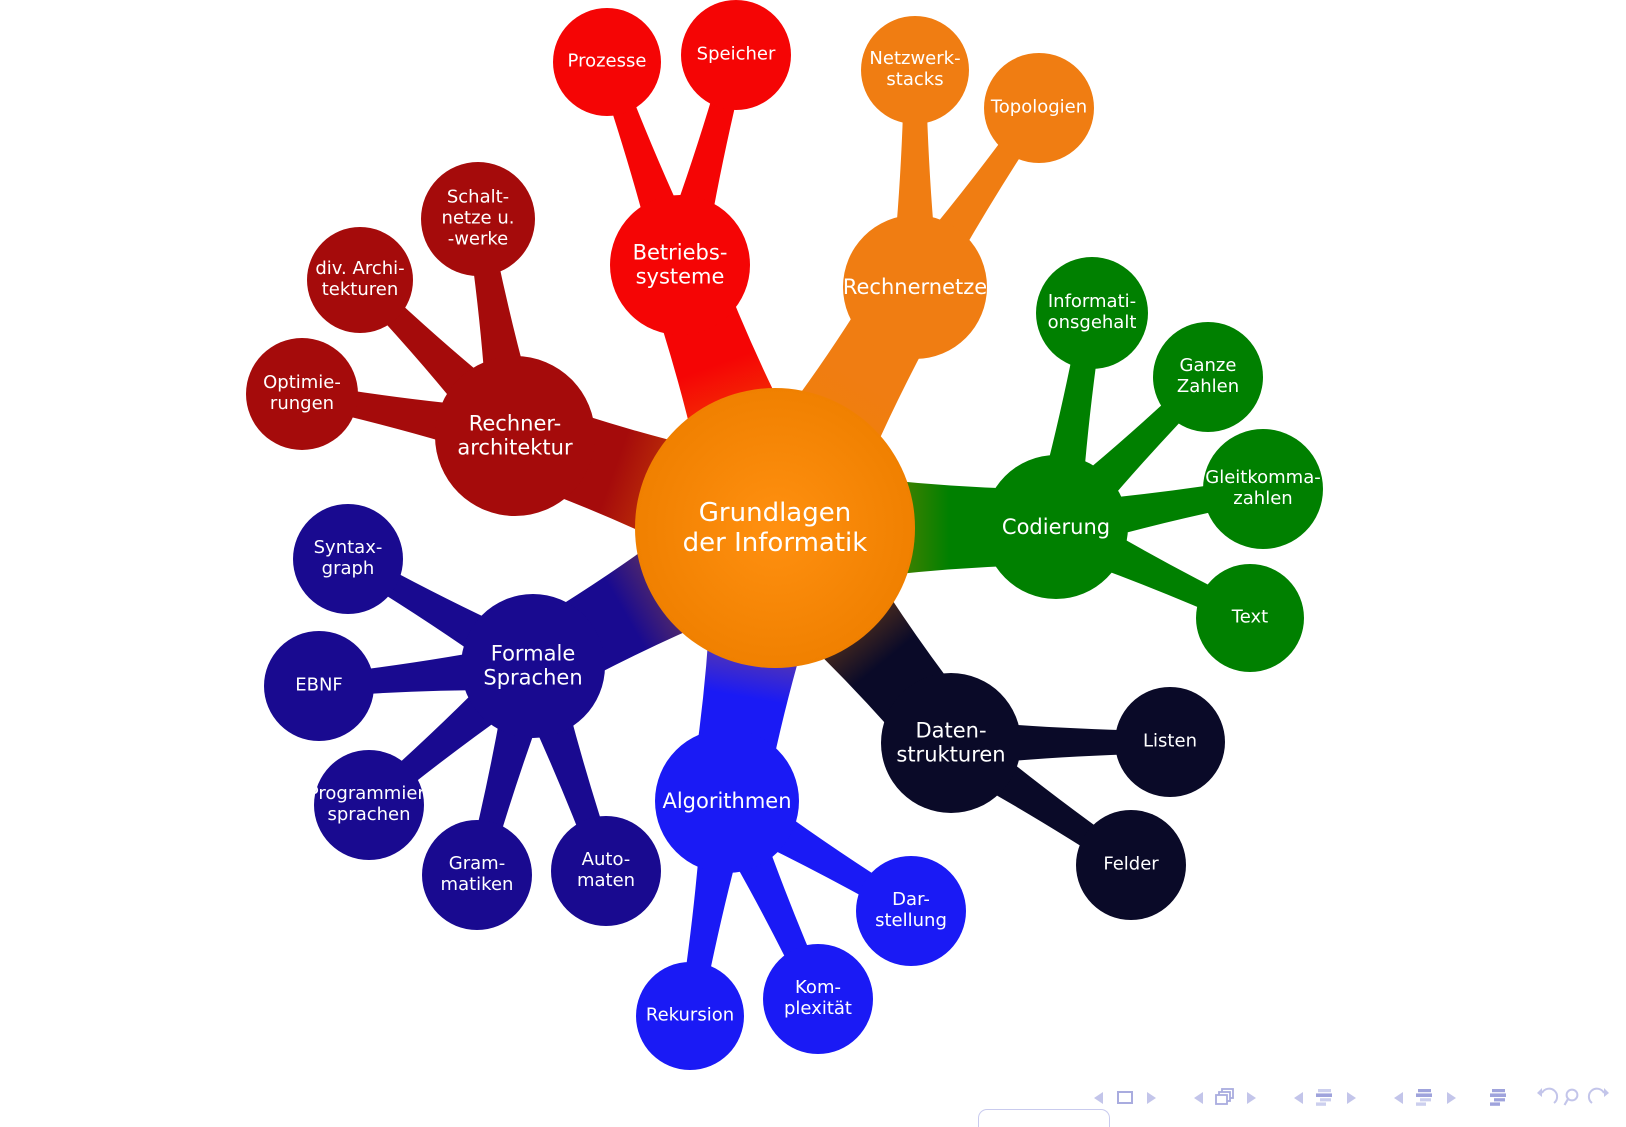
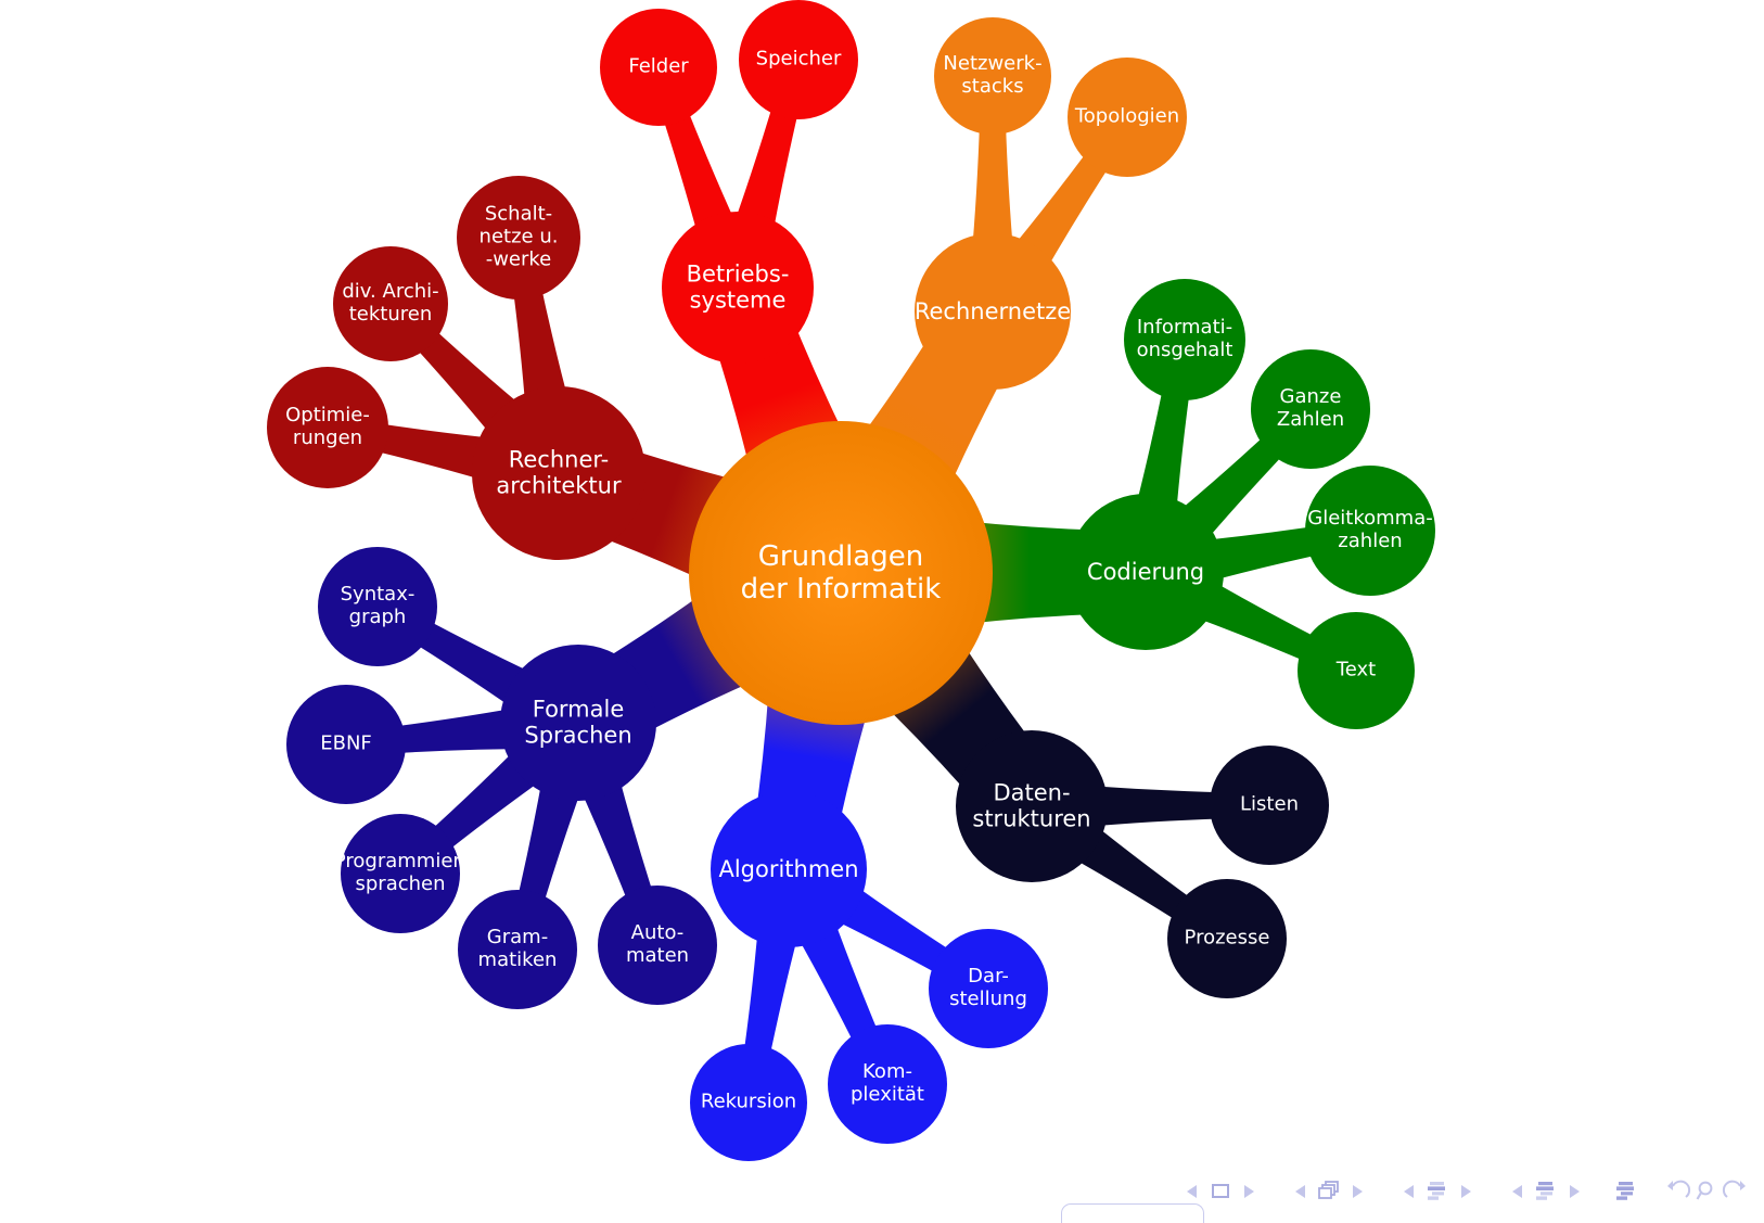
  Grundlagen
  der Informatik
  Rechner-
  architektur
  Schalt-
  netze u.
  -werke
  div. Archi-
  tekturen
  Optimie-
  rungen
  Betriebs-
  systeme
- Prozesse
+ Felder
  Speicher
  Rechnernetze
  Netzwerk-
  stacks
  Topologien
  Codierung
  Informati-
  onsgehalt
  Ganze
  Zahlen
  Gleitkomma-
  zahlen
  Text
  Daten-
  strukturen
  Listen
- Felder
+ Prozesse
  Algorithmen
  Rekursion
  Kom-
  plexität
  Dar-
  stellung
  Formale
  Sprachen
  Syntax-
  graph
  EBNF
  Programmier-
  sprachen
  Gram-
  matiken
  Auto-
  maten
